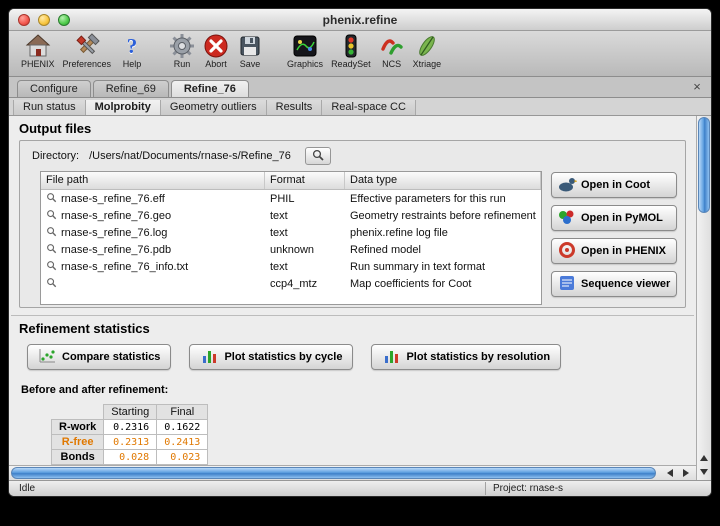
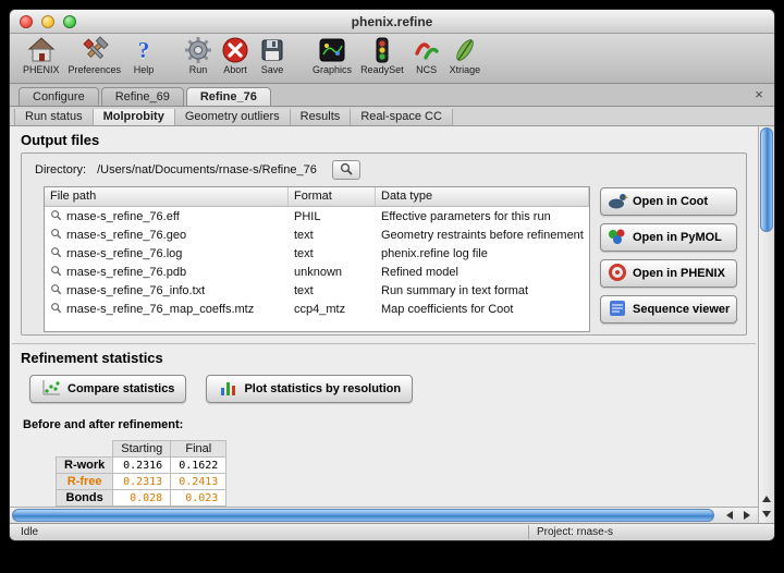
  phenix.refine
  PHENIX
  Preferences
  ?
  Help
  Run
  Abort
  Save
  Graphics
  ReadySet
  NCS
  Xtriage
  Configure
  Refine_69
  Refine_76
  ×
  Run status
  Molprobity
  Geometry outliers
  Results
  Real-space CC
  Output files
  Directory:
  /Users/nat/Documents/rnase-s/Refine_76
  File path
  Format
  Data type
  rnase-s_refine_76.eff
  PHIL
  Effective parameters for this run
  rnase-s_refine_76.geo
  text
  Geometry restraints before refinement
  rnase-s_refine_76.log
  text
  phenix.refine log file
  rnase-s_refine_76.pdb
  unknown
  Refined model
  rnase-s_refine_76_info.txt
  text
  Run summary in text format
+ rnase-s_refine_76_map_coeffs.mtz
  ccp4_mtz
  Map coefficients for Coot
  Open in Coot
  Open in PyMOL
  Open in PHENIX
  Sequence viewer
  Refinement statistics
  Compare statistics
- Plot statistics by cycle
  Plot statistics by resolution
  Before and after refinement:
  	Starting	Final
  R-work	0.2316	0.1622
  R-free	0.2313	0.2413
  Bonds	0.028	0.023
  Idle
  Project: rnase-s
